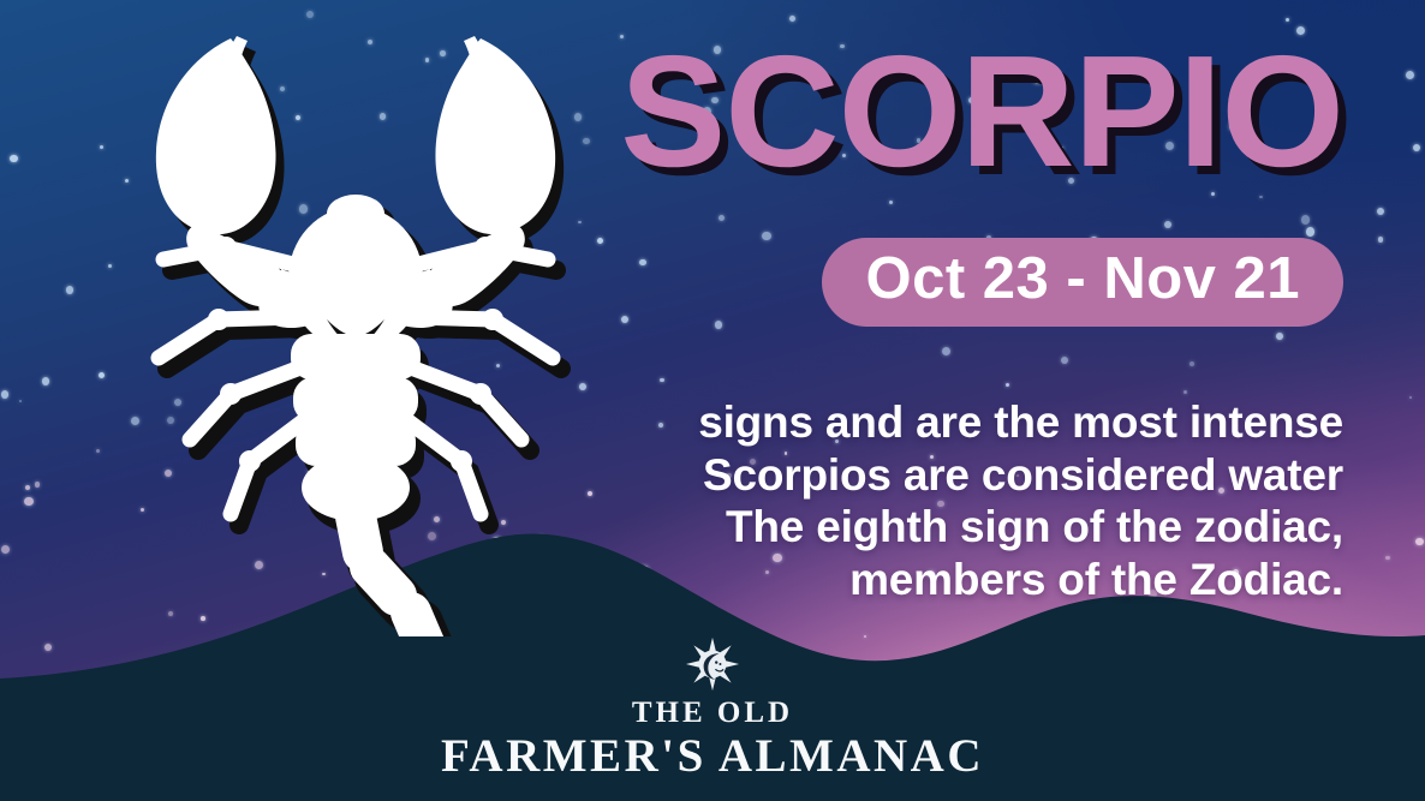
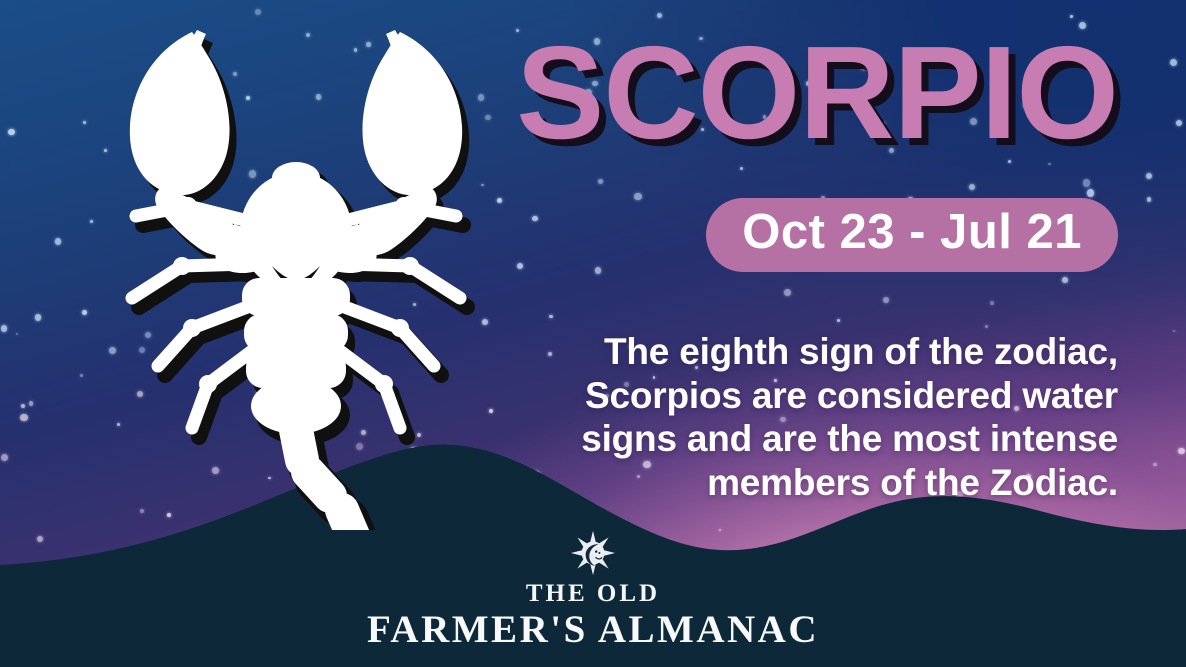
  SCORPIO
- Oct 23 - Nov 21
+ Oct 23 - Jul 21
- signs and are the most intense
+ The eighth sign of the zodiac,
  Scorpios are considered water
- The eighth sign of the zodiac,
+ signs and are the most intense
  members of the Zodiac.
  THE OLD
  FARMER'S ALMANAC
